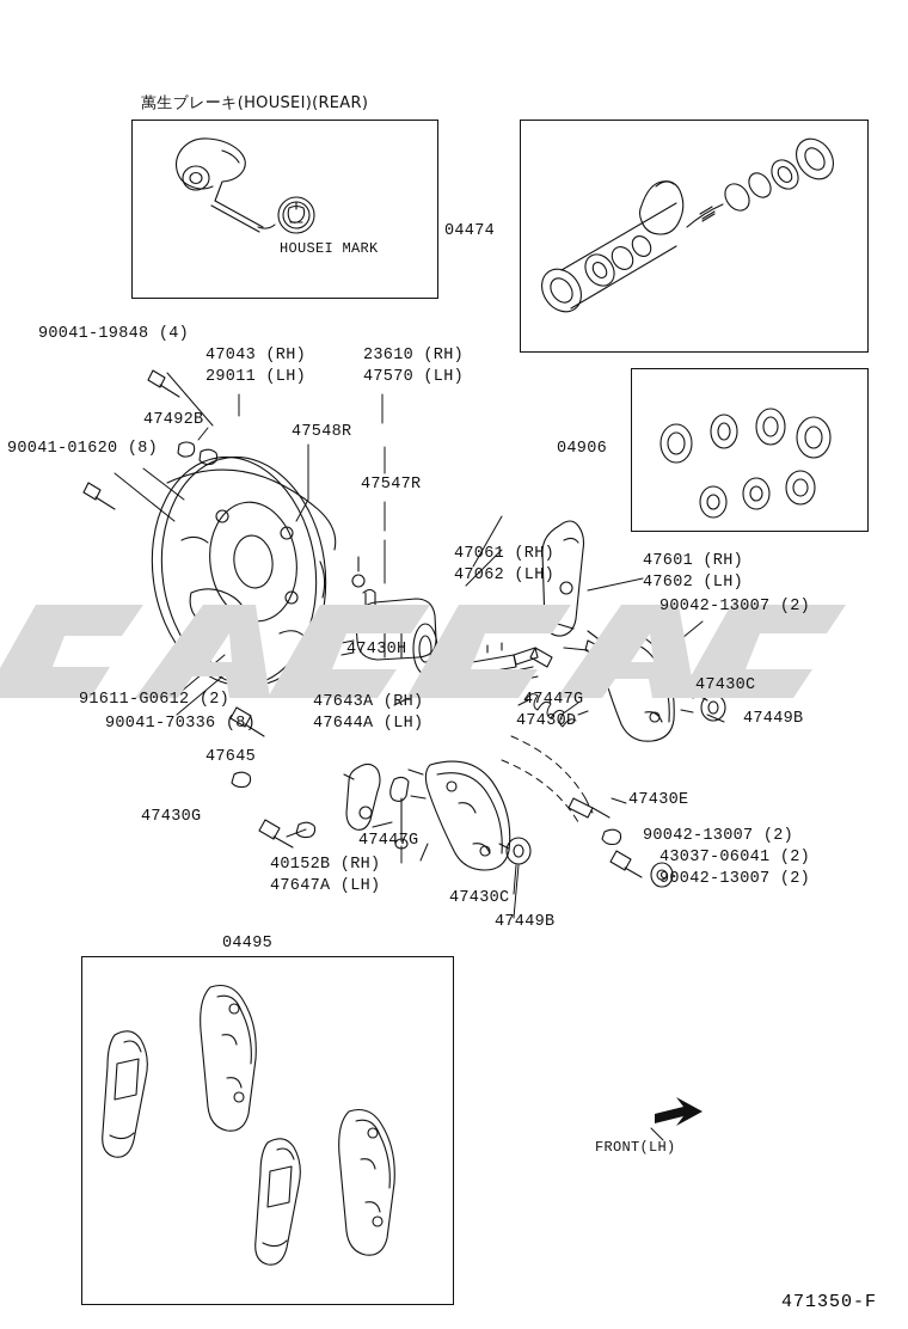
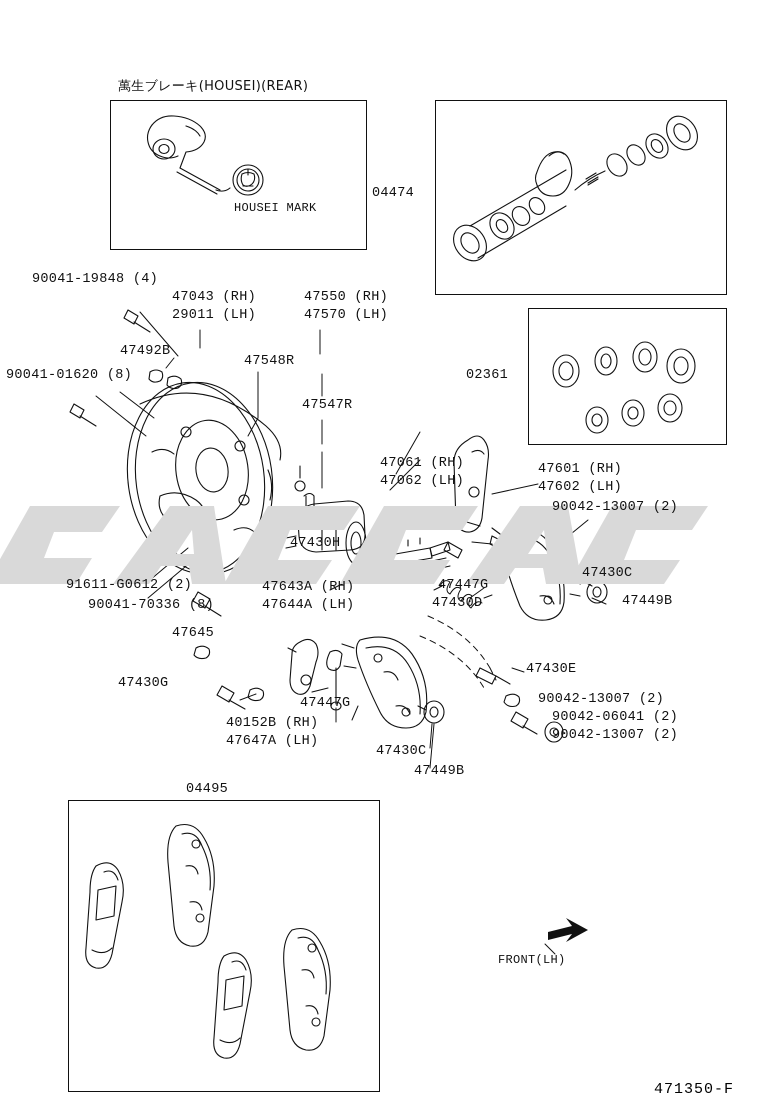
  萬生ブレーキ(HOUSEI)(REAR)
  HOUSEI MARK
  04474
- 04906
+ 02361
  04495
  90041-19848 (4)
  47043 (RH)
  29011 (LH)
- 23610 (RH)
+ 47550 (RH)
  47570 (LH)
  47492B
  47548R
  90041-01620 (8)
  47547R
  47061 (RH)
  47062 (LH)
  47601 (RH)
  47602 (LH)
  90042-13007 (2)
  47430H
  47447G
  47430C
  47430D
  47449B
  91611-G0612 (2)
  47643A (RH)
  90041-70336 (8)
  47644A (LH)
  47645
  47430E
  47430G
  90042-13007 (2)
- 43037-06041 (2)
+ 90042-06041 (2)
  47447G
  90042-13007 (2)
  40152B (RH)
  47647A (LH)
  47430C
  47449B
  FRONT(LH)
  471350-F
